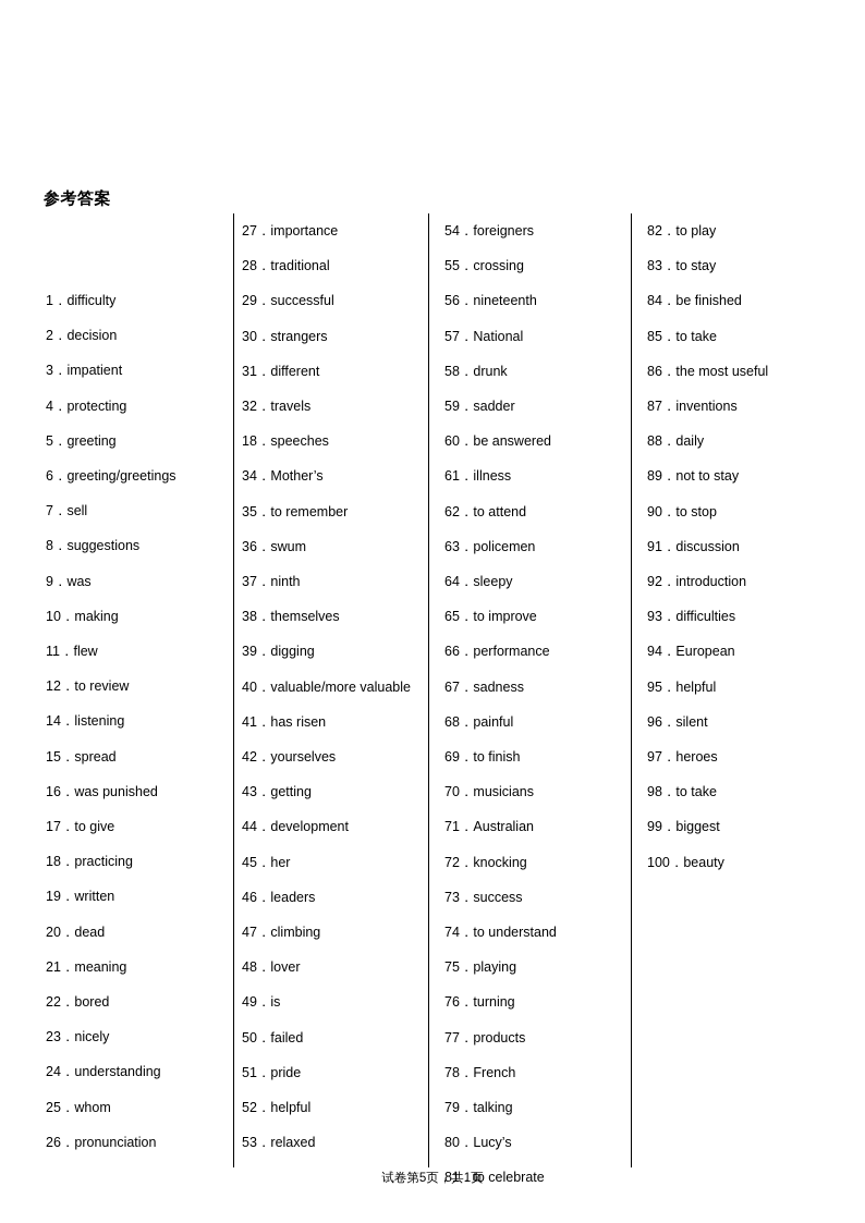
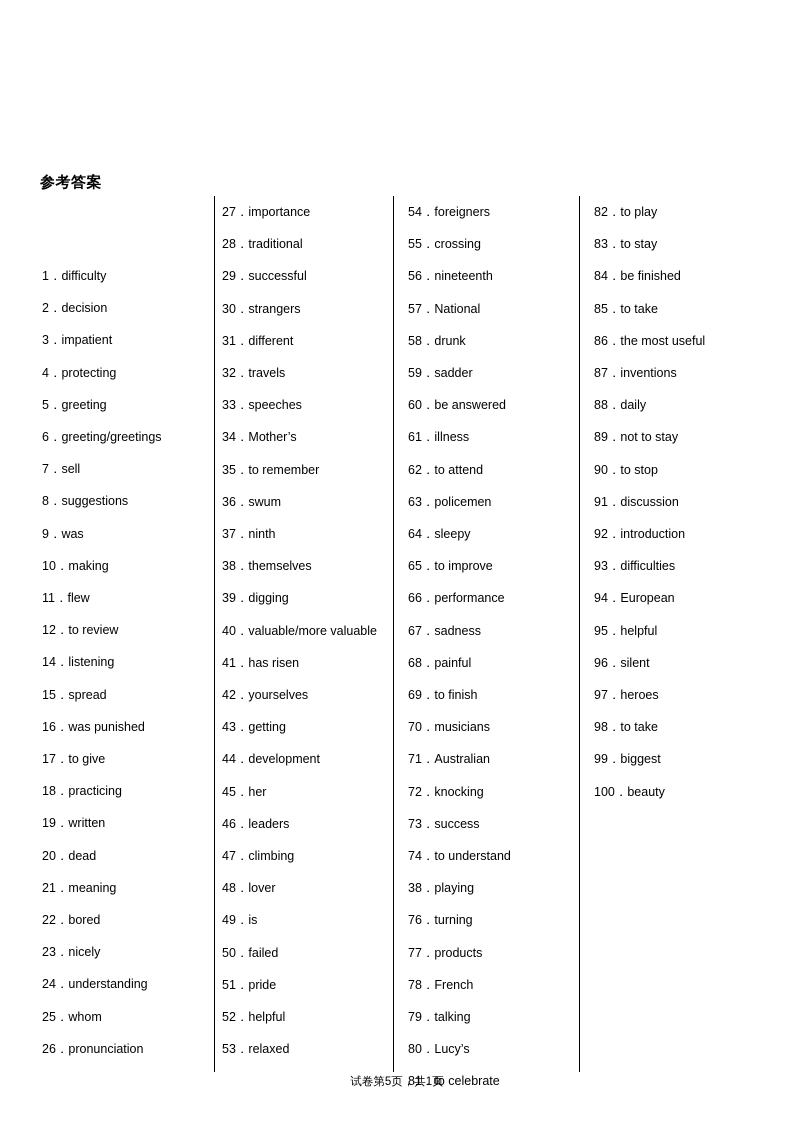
  参考答案
  1．difficulty
  2．decision
  3．impatient
  4．protecting
  5．greeting
  6．greeting/greetings
  7．sell
  8．suggestions
  9．was
  10．making
  11．flew
  12．to review
  14．listening
  15．spread
  16．was punished
  17．to give
  18．practicing
  19．written
  20．dead
  21．meaning
  22．bored
  23．nicely
  24．understanding
  25．whom
  26．pronunciation
  27．importance
  28．traditional
  29．successful
  30．strangers
  31．different
  32．travels
- 18．speeches
+ 33．speeches
  34．Mother’s
  35．to remember
  36．swum
  37．ninth
  38．themselves
  39．digging
  40．valuable/more valuable
  41．has risen
  42．yourselves
  43．getting
  44．development
  45．her
  46．leaders
  47．climbing
  48．lover
  49．is
  50．failed
  51．pride
  52．helpful
  53．relaxed
  54．foreigners
  55．crossing
  56．nineteenth
  57．National
  58．drunk
  59．sadder
  60．be answered
  61．illness
  62．to attend
  63．policemen
  64．sleepy
  65．to improve
  66．performance
  67．sadness
  68．painful
  69．to finish
  70．musicians
  71．Australian
  72．knocking
  73．success
  74．to understand
- 75．playing
+ 38．playing
  76．turning
  77．products
  78．French
  79．talking
  80．Lucy’s
  81．to celebrate
  82．to play
  83．to stay
  84．be finished
  85．to take
  86．the most useful
  87．inventions
  88．daily
  89．not to stay
  90．to stop
  91．discussion
  92．introduction
  93．difficulties
  94．European
  95．helpful
  96．silent
  97．heroes
  98．to take
  99．biggest
  100．beauty
  试卷第5页，共1页
